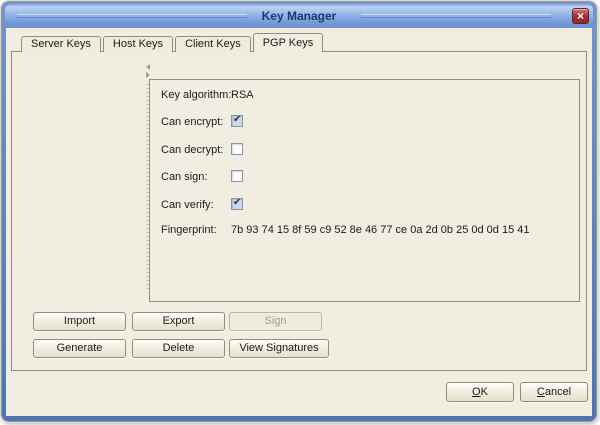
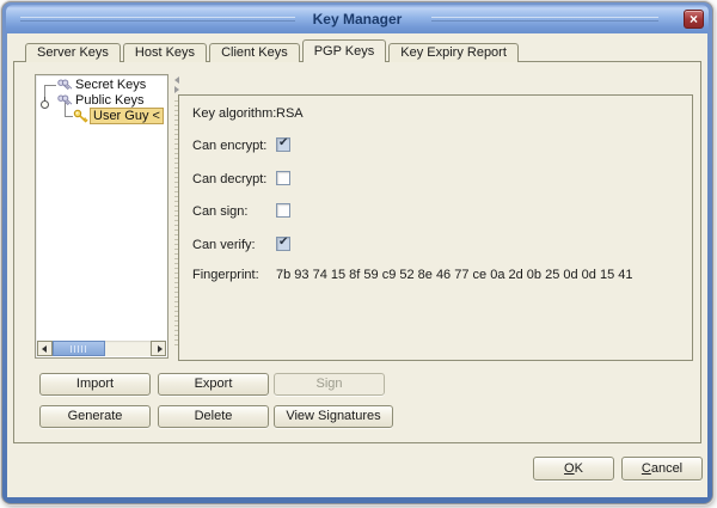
  Key Manager
  ×
  Server Keys
  Host Keys
  Client Keys
  PGP Keys
+ Key Expiry Report
+ Secret Keys
+ Public Keys
+ User Guy <
  Key algorithm:
  RSA
  Can encrypt:
  Can decrypt:
  Can sign:
  Can verify:
  Fingerprint:
  7b 93 74 15 8f 59 c9 52 8e 46 77 ce 0a 2d 0b 25 0d 0d 15 41
  Import
  Export
  Sign
  Generate
  Delete
  View Signatures
  OK
  Cancel
